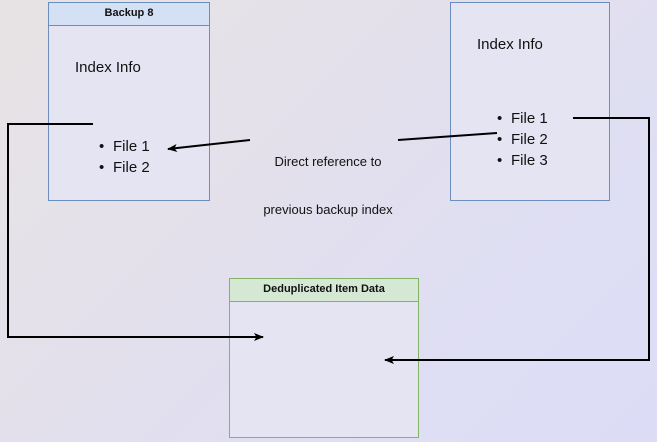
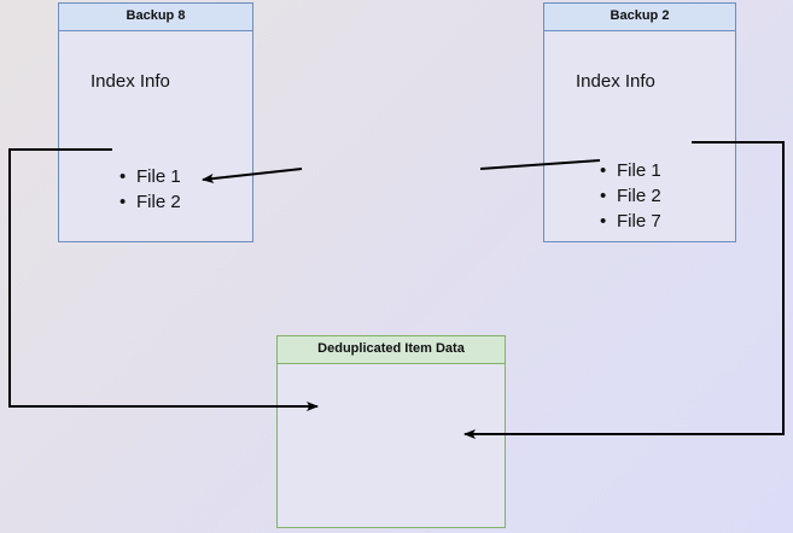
  Backup 8
  Index Info
  File 1
  File 2
+ Backup 2
  Index Info
  File 1
  File 2
- File 3
+ File 7
  Deduplicated Item Data
- Direct reference to
- previous backup index
